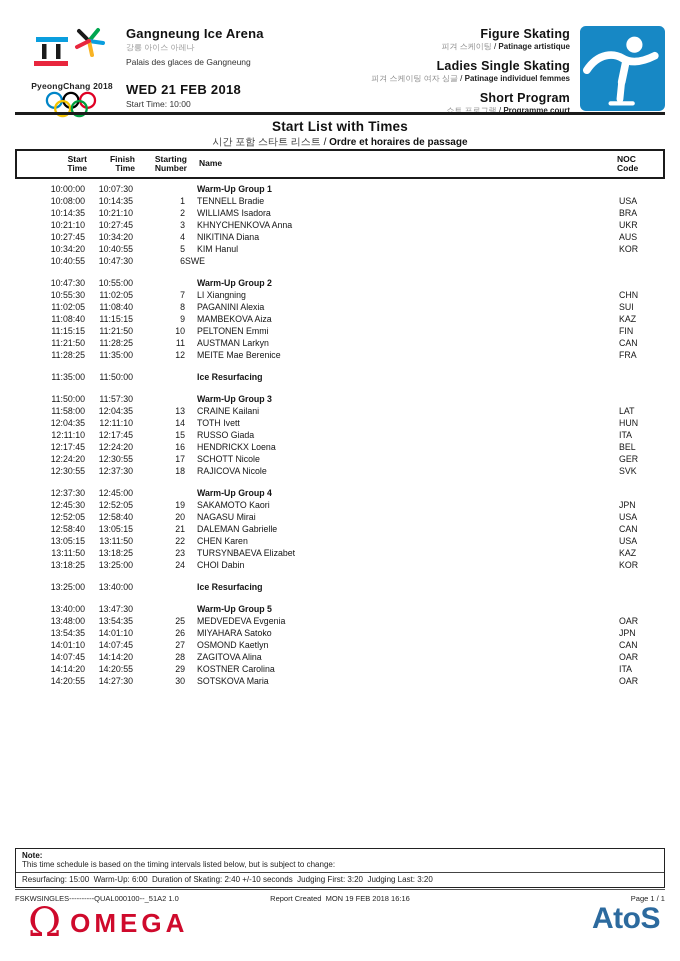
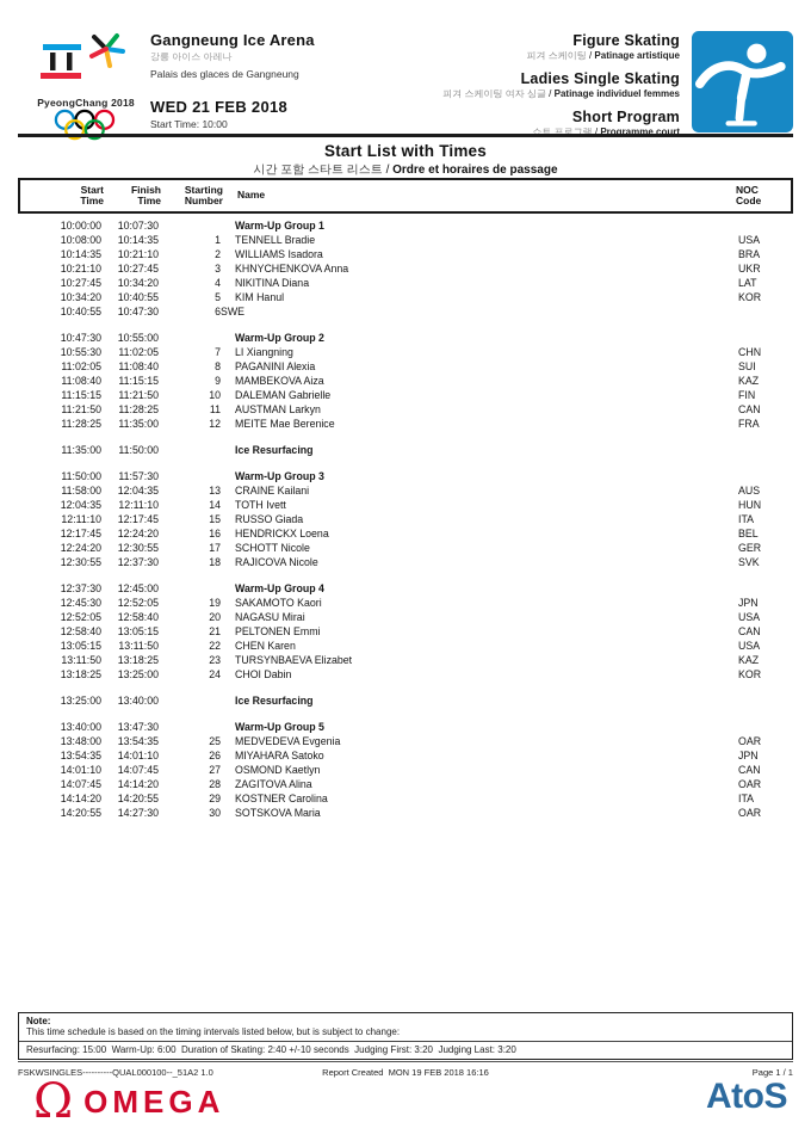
  PyeongChang 2018
  Gangneung Ice Arena
  강릉 아이스 아레나
  Palais des glaces de Gangneung
  WED 21 FEB 2018
  Start Time: 10:00
  Figure Skating
  피겨 스케이팅 / Patinage artistique
  Ladies Single Skating
  피겨 스케이팅 여자 싱글 / Patinage individuel femmes
  Short Program
  쇼트 프로그램 / Programme court
  Start List with Times
  시간 포함 스타트 리스트 / Ordre et horaires de passage
  Start
  Time
  Finish
  Time
  Starting
  Number
  Name
  NOC
  Code
  10:00:00
  10:07:30
  Warm-Up Group 1
  10:08:00
  10:14:35
  1
  TENNELL Bradie
  USA
  10:14:35
  10:21:10
  2
  WILLIAMS Isadora
  BRA
  10:21:10
  10:27:45
  3
  KHNYCHENKOVA Anna
  UKR
  10:27:45
  10:34:20
  4
  NIKITINA Diana
- AUS
+ LAT
  10:34:20
  10:40:55
  5
  KIM Hanul
  KOR
  10:40:55
  10:47:30
  6
  SWE
  10:47:30
  10:55:00
  Warm-Up Group 2
  10:55:30
  11:02:05
  7
  LI Xiangning
  CHN
  11:02:05
  11:08:40
  8
  PAGANINI Alexia
  SUI
  11:08:40
  11:15:15
  9
  MAMBEKOVA Aiza
  KAZ
  11:15:15
  11:21:50
  10
- PELTONEN Emmi
+ DALEMAN Gabrielle
  FIN
  11:21:50
  11:28:25
  11
  AUSTMAN Larkyn
  CAN
  11:28:25
  11:35:00
  12
  MEITE Mae Berenice
  FRA
  11:35:00
  11:50:00
  Ice Resurfacing
  11:50:00
  11:57:30
  Warm-Up Group 3
  11:58:00
  12:04:35
  13
  CRAINE Kailani
- LAT
+ AUS
  12:04:35
  12:11:10
  14
  TOTH Ivett
  HUN
  12:11:10
  12:17:45
  15
  RUSSO Giada
  ITA
  12:17:45
  12:24:20
  16
  HENDRICKX Loena
  BEL
  12:24:20
  12:30:55
  17
  SCHOTT Nicole
  GER
  12:30:55
  12:37:30
  18
  RAJICOVA Nicole
  SVK
  12:37:30
  12:45:00
  Warm-Up Group 4
  12:45:30
  12:52:05
  19
  SAKAMOTO Kaori
  JPN
  12:52:05
  12:58:40
  20
  NAGASU Mirai
  USA
  12:58:40
  13:05:15
  21
- DALEMAN Gabrielle
+ PELTONEN Emmi
  CAN
  13:05:15
  13:11:50
  22
  CHEN Karen
  USA
  13:11:50
  13:18:25
  23
  TURSYNBAEVA Elizabet
  KAZ
  13:18:25
  13:25:00
  24
  CHOI Dabin
  KOR
  13:25:00
  13:40:00
  Ice Resurfacing
  13:40:00
  13:47:30
  Warm-Up Group 5
  13:48:00
  13:54:35
  25
  MEDVEDEVA Evgenia
  OAR
  13:54:35
  14:01:10
  26
  MIYAHARA Satoko
  JPN
  14:01:10
  14:07:45
  27
  OSMOND Kaetlyn
  CAN
  14:07:45
  14:14:20
  28
  ZAGITOVA Alina
  OAR
  14:14:20
  14:20:55
  29
  KOSTNER Carolina
  ITA
  14:20:55
  14:27:30
  30
  SOTSKOVA Maria
  OAR
  Note:
  This time schedule is based on the timing intervals listed below, but is subject to change:
  Resurfacing: 15:00 Warm-Up: 6:00 Duration of Skating: 2:40 +/-10 seconds Judging First: 3:20 Judging Last: 3:20
  FSKWSINGLES----------QUAL000100--_51A2 1.0
  Report Created MON 19 FEB 2018 16:16
  Page 1 / 1
  Ω
  OMEGA
  AtoS
